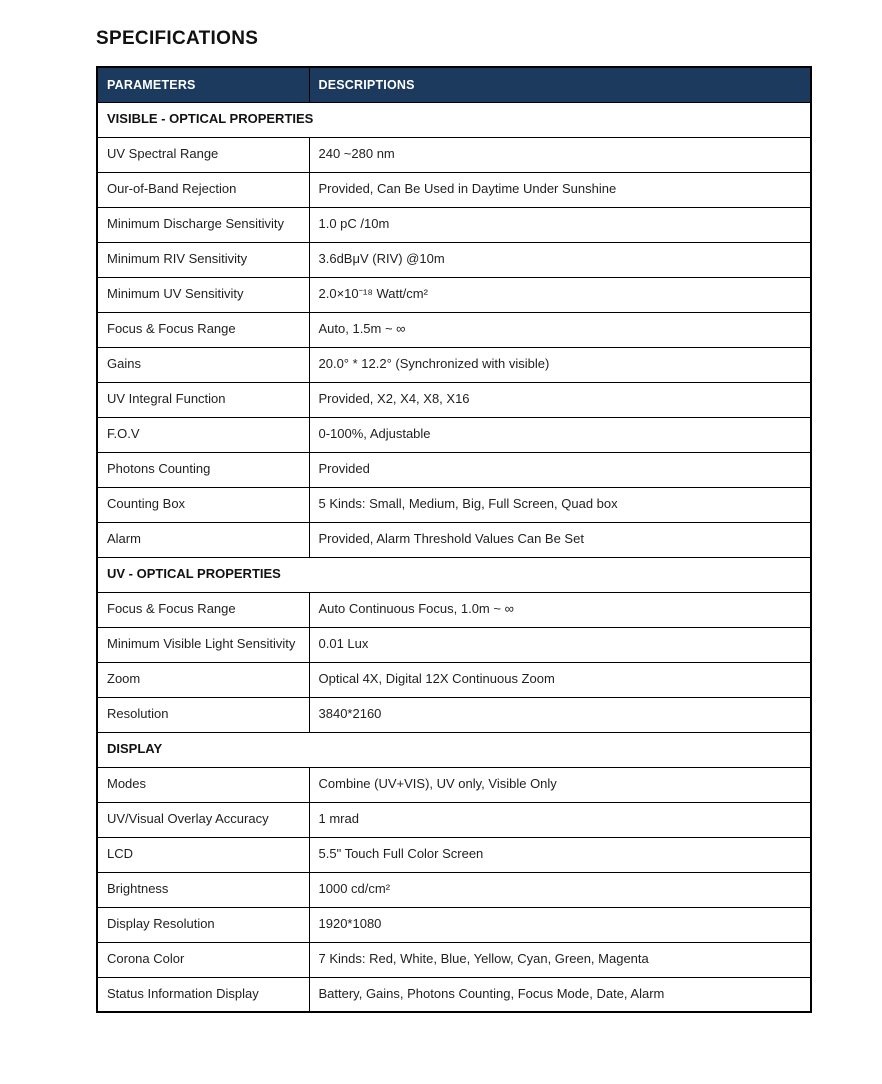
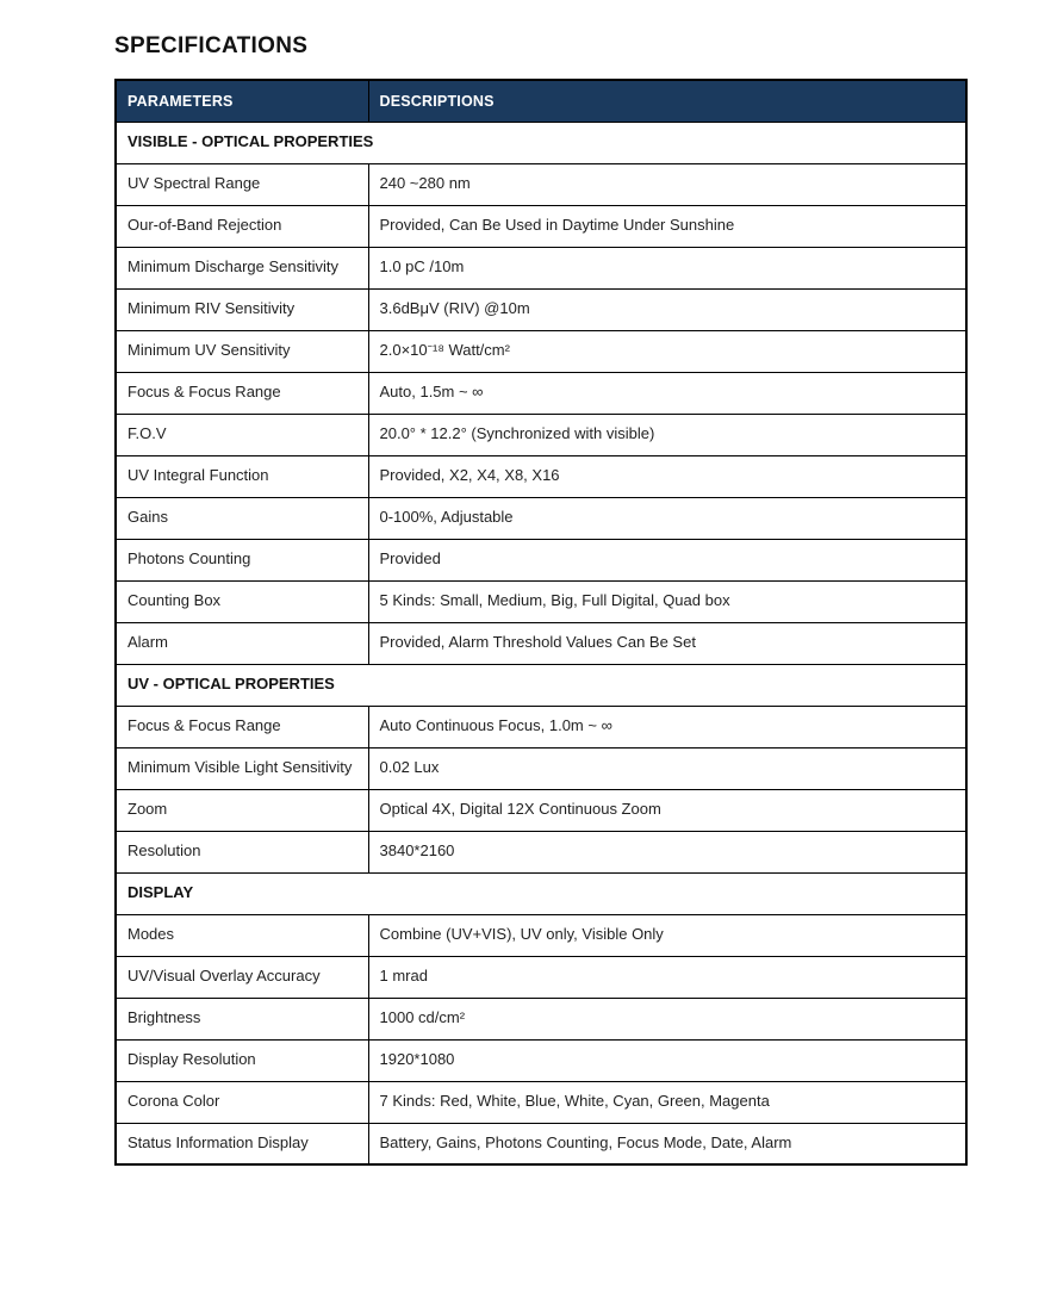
  SPECIFICATIONS
  PARAMETERS	DESCRIPTIONS
  VISIBLE - OPTICAL PROPERTIES
  UV Spectral Range	240 ~280 nm
  Our-of-Band Rejection	Provided, Can Be Used in Daytime Under Sunshine
  Minimum Discharge Sensitivity	1.0 pC /10m
  Minimum RIV Sensitivity	3.6dBμV (RIV) @10m
  Minimum UV Sensitivity	2.0×10⁻¹⁸ Watt/cm²
  Focus & Focus Range	Auto, 1.5m ~ ∞
- Gains	20.0° * 12.2° (Synchronized with visible)
+ F.O.V	20.0° * 12.2° (Synchronized with visible)
  UV Integral Function	Provided, X2, X4, X8, X16
- F.O.V	0-100%, Adjustable
+ Gains	0-100%, Adjustable
  Photons Counting	Provided
- Counting Box	5 Kinds: Small, Medium, Big, Full Screen, Quad box
+ Counting Box	5 Kinds: Small, Medium, Big, Full Digital, Quad box
  Alarm	Provided, Alarm Threshold Values Can Be Set
  UV - OPTICAL PROPERTIES
  Focus & Focus Range	Auto Continuous Focus, 1.0m ~ ∞
- Minimum Visible Light Sensitivity	0.01 Lux
+ Minimum Visible Light Sensitivity	0.02 Lux
  Zoom	Optical 4X, Digital 12X Continuous Zoom
  Resolution	3840*2160
  DISPLAY
  Modes	Combine (UV+VIS), UV only, Visible Only
  UV/Visual Overlay Accuracy	1 mrad
- LCD	5.5" Touch Full Color Screen
  Brightness	1000 cd/cm²
  Display Resolution	1920*1080
- Corona Color	7 Kinds: Red, White, Blue, Yellow, Cyan, Green, Magenta
+ Corona Color	7 Kinds: Red, White, Blue, White, Cyan, Green, Magenta
  Status Information Display	Battery, Gains, Photons Counting, Focus Mode, Date, Alarm
